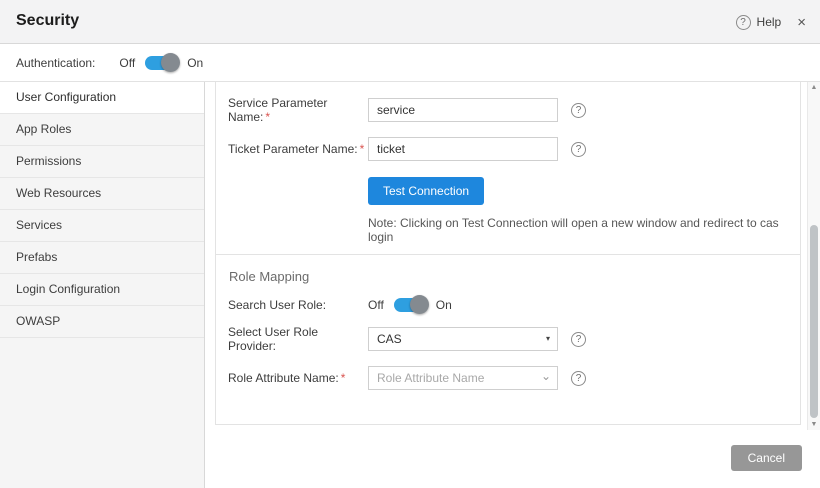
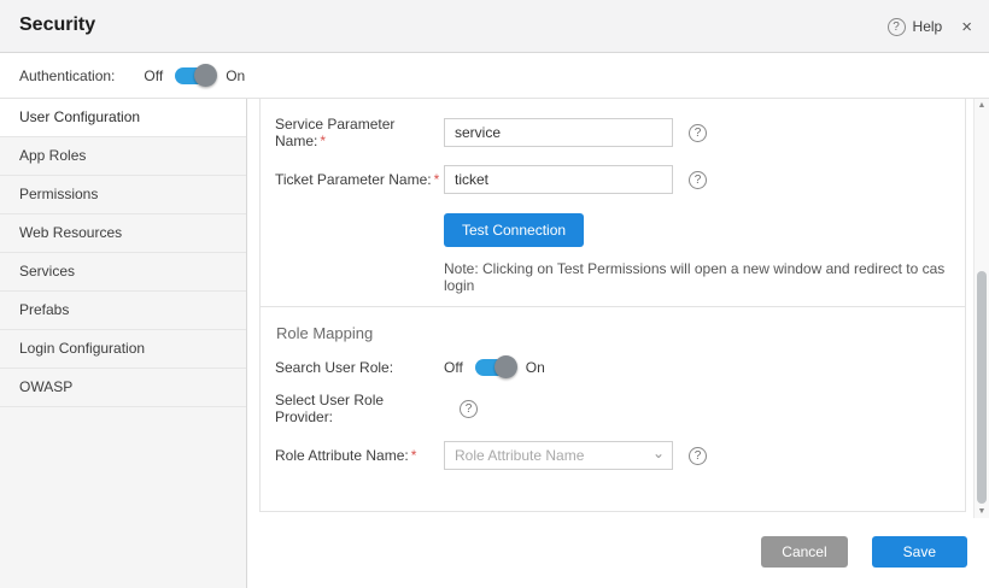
  Security
  ?
  Help
  ×
  Authentication:
  Off
  On
  User Configuration
  App Roles
  Permissions
  Web Resources
  Services
  Prefabs
  Login Configuration
  OWASP
  Service Parameter Name: *
  service
  ?
  Ticket Parameter Name: *
  ticket
  ?
  Test Connection
- Note: Clicking on Test Connection will open a new window and redirect to cas login
+ Note: Clicking on Test Permissions will open a new window and redirect to cas login
  Role Mapping
  Search User Role:
  Off
  On
  Select User Role Provider:
- CAS
- ▾
  ?
  Role Attribute Name: *
  Role Attribute Name
  ⌄
  ?
  Cancel
+ Save
